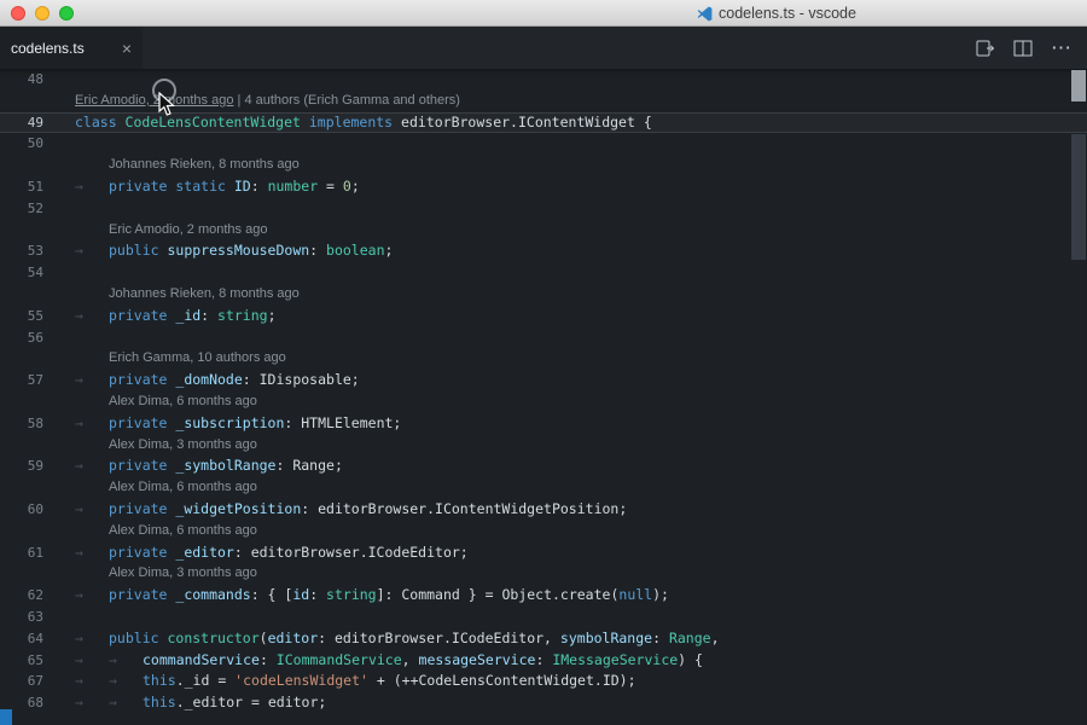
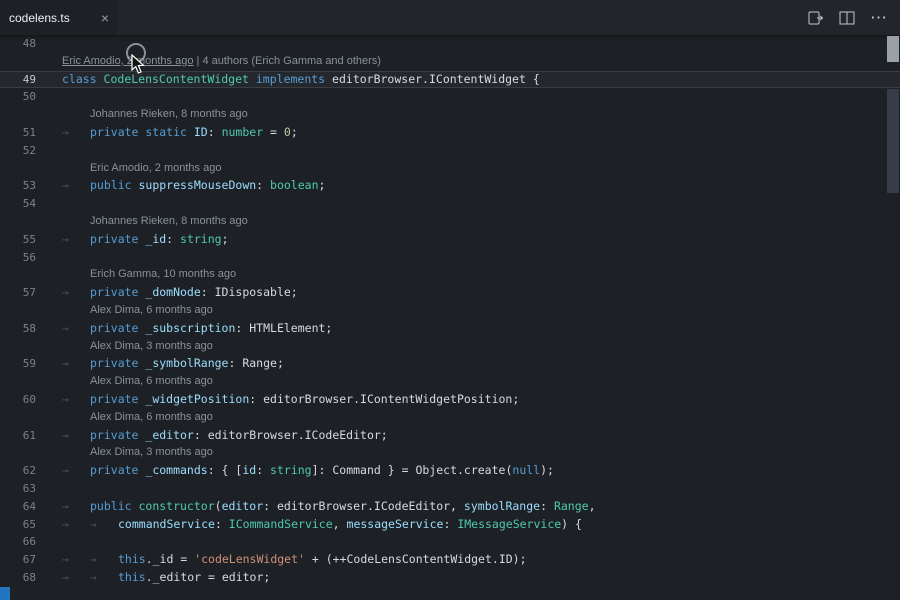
- codelens.ts - vscode
  codelens.ts
  ×
  ⋯
  48
  Eric Amodio, 2 months ago | 4 authors (Erich Gamma and others)
  49
  class CodeLensContentWidget implements editorBrowser.IContentWidget {
  50
  Johannes Rieken, 8 months ago
  51
  → private static ID: number = 0;
  52
  Eric Amodio, 2 months ago
  53
  → public suppressMouseDown: boolean;
  54
  Johannes Rieken, 8 months ago
  55
  → private _id: string;
  56
- Erich Gamma, 10 authors ago
+ Erich Gamma, 10 months ago
  57
  → private _domNode: IDisposable;
  Alex Dima, 6 months ago
  58
  → private _subscription: HTMLElement;
  Alex Dima, 3 months ago
  59
  → private _symbolRange: Range;
  Alex Dima, 6 months ago
  60
  → private _widgetPosition: editorBrowser.IContentWidgetPosition;
  Alex Dima, 6 months ago
  61
  → private _editor: editorBrowser.ICodeEditor;
  Alex Dima, 3 months ago
  62
  → private _commands: { [id: string]: Command } = Object.create(null);
  63
  64
  → public constructor(editor: editorBrowser.ICodeEditor, symbolRange: Range,
  65
  → → commandService: ICommandService, messageService: IMessageService) {
+ 66
  67
  → → this._id = 'codeLensWidget' + (++CodeLensContentWidget.ID);
  68
  → → this._editor = editor;
